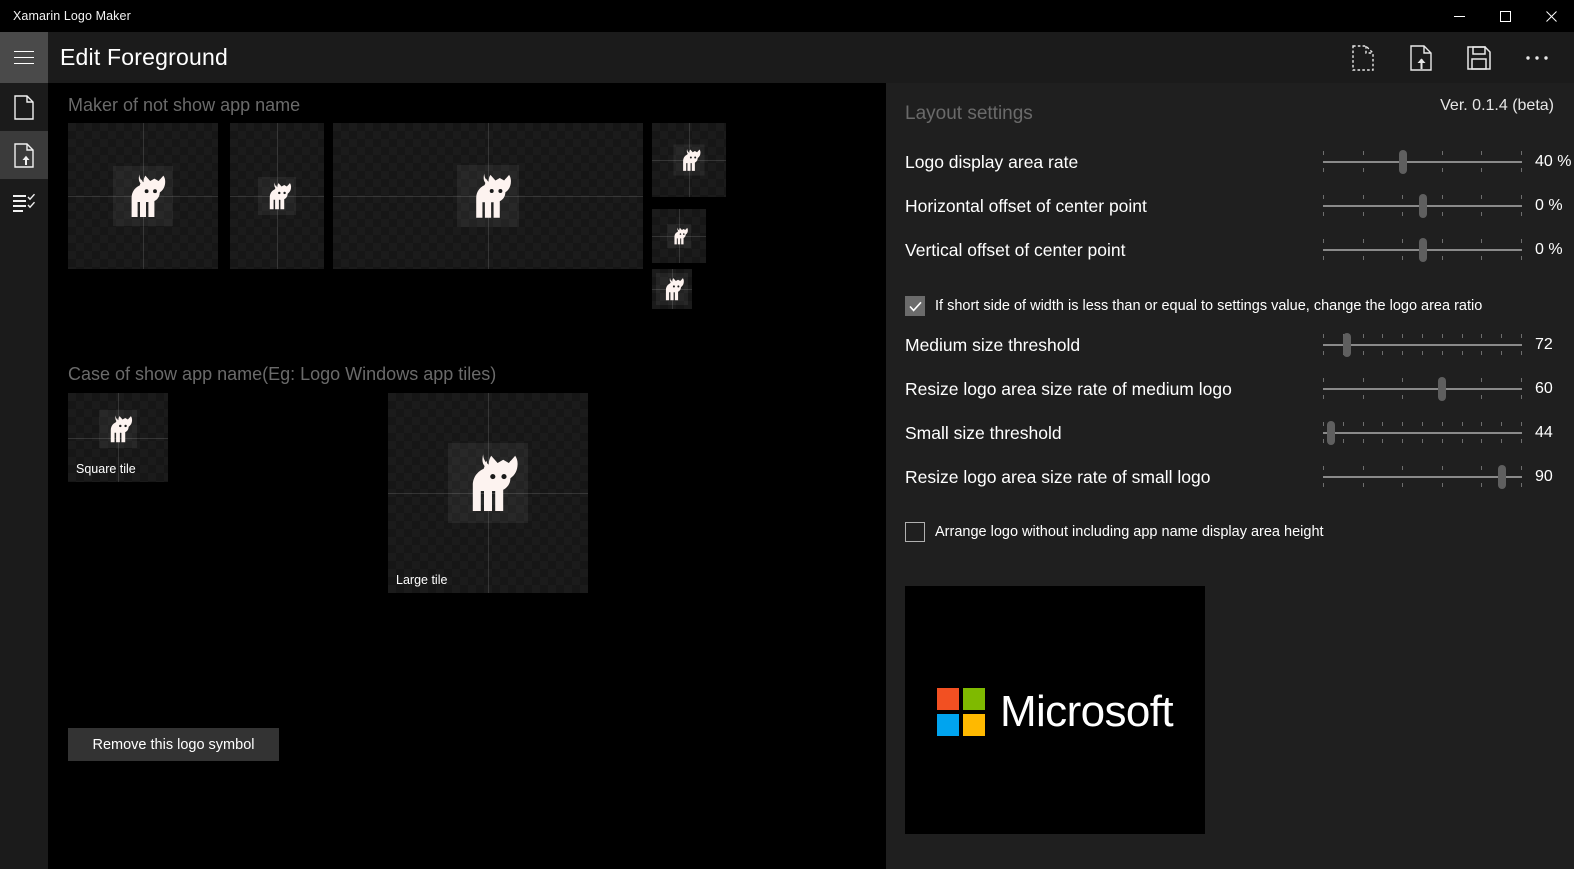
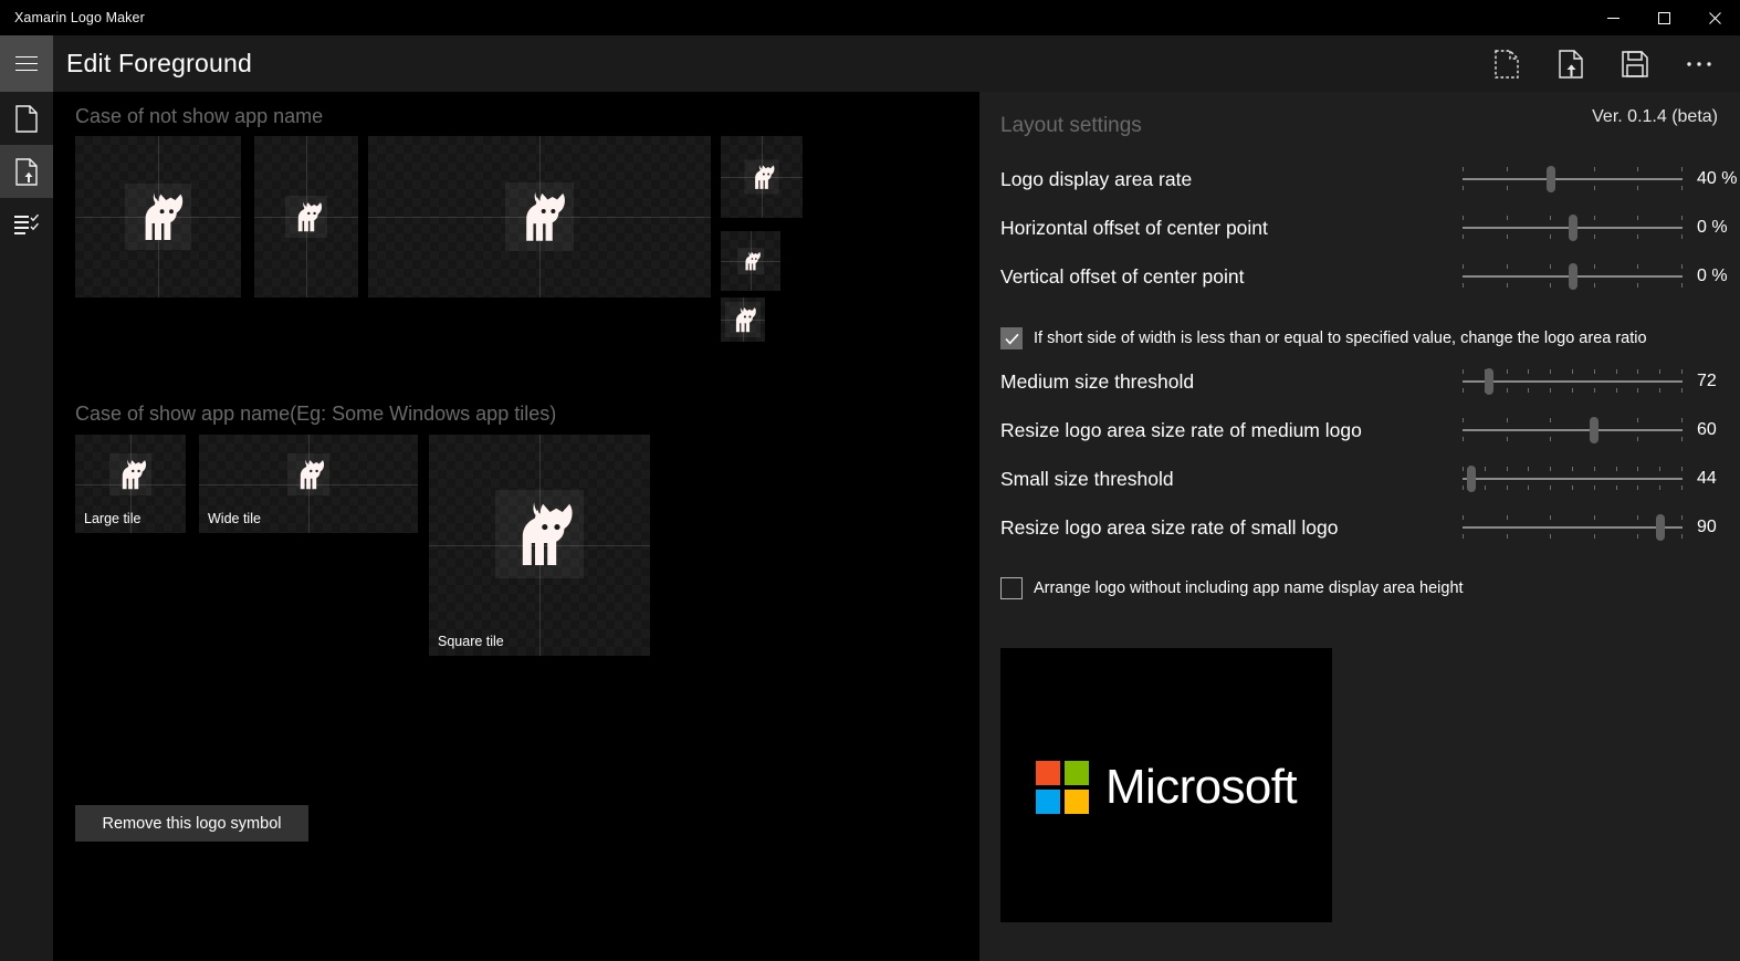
  Xamarin Logo Maker
  Edit Foreground
- Maker of not show app name
+ Case of not show app name
- Case of show app name(Eg: Logo Windows app tiles)
+ Case of show app name(Eg: Some Windows app tiles)
- Square tile
+ Large tile
+ Wide tile
- Large tile
+ Square tile
  Remove this logo symbol
  Layout settings
  Ver. 0.1.4 (beta)
  Logo display area rate
  40 %
  Horizontal offset of center point
  0 %
  Vertical offset of center point
  0 %
- If short side of width is less than or equal to settings value, change the logo area ratio
+ If short side of width is less than or equal to specified value, change the logo area ratio
  Medium size threshold
  72
  Resize logo area size rate of medium logo
  60
  Small size threshold
  44
  Resize logo area size rate of small logo
  90
  Arrange logo without including app name display area height
  Microsoft
